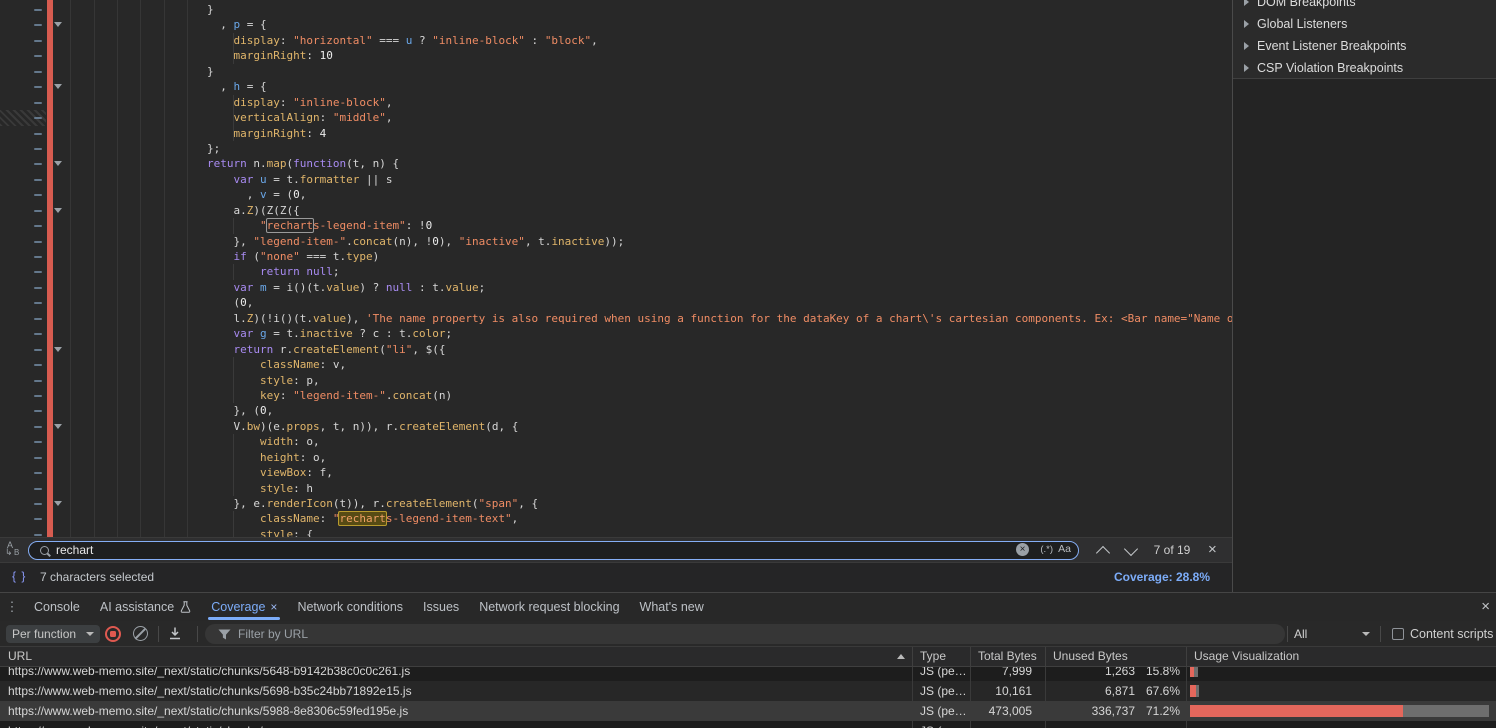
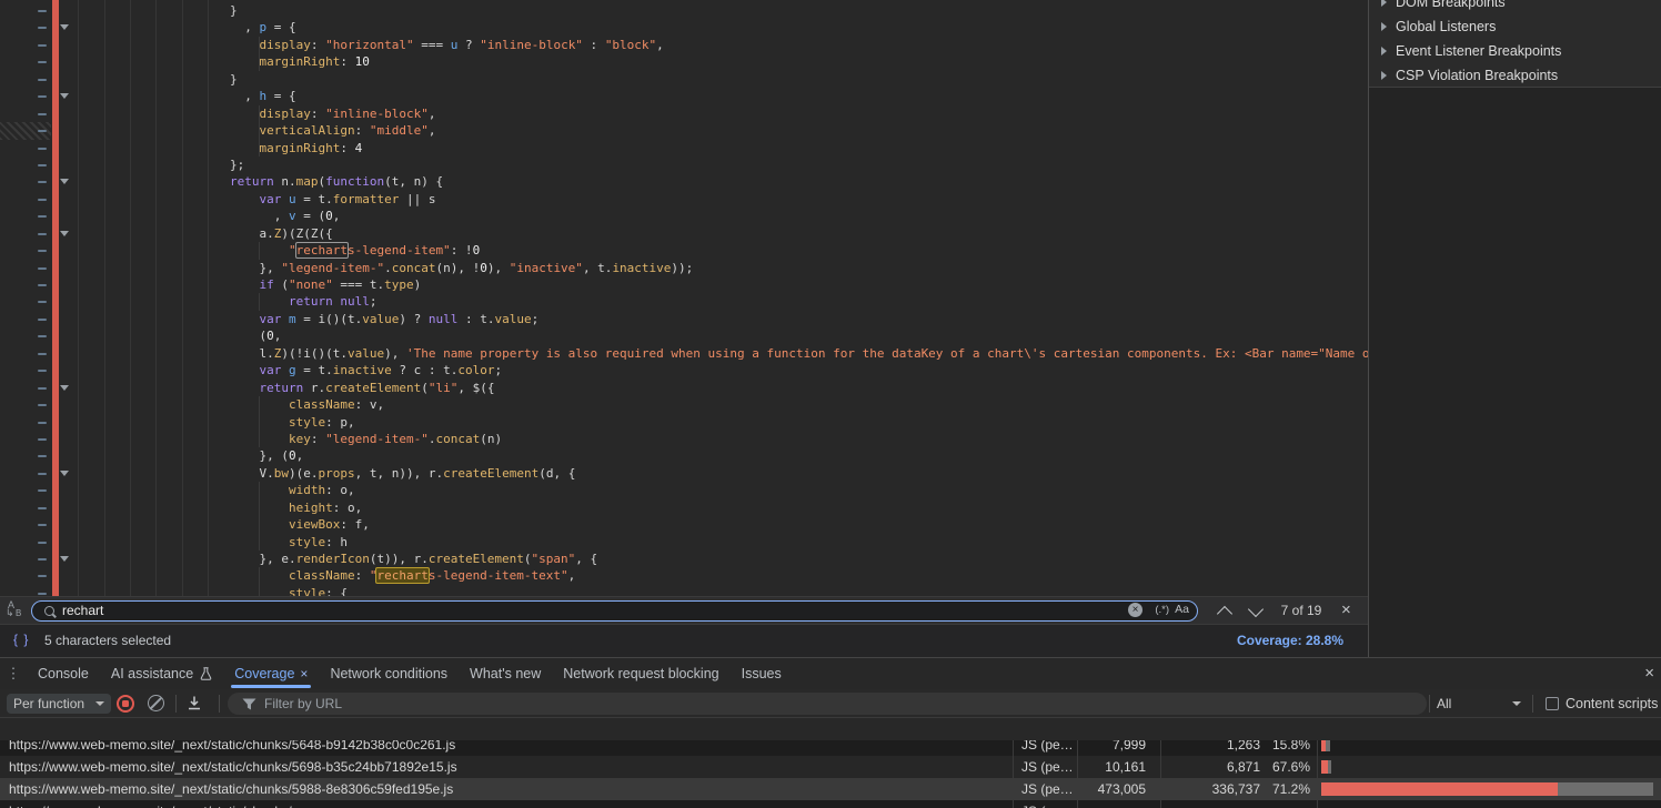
  }
  , p = {
  display: "horizontal" === u ? "inline-block" : "block",
  marginRight: 10
  }
  , h = {
  display: "inline-block",
  verticalAlign: "middle",
  marginRight: 4
  };
  return n.map(function(t, n) {
  var u = t.formatter || s
  , v = (0,
  a.Z)(Z(Z({
  "recharts-legend-item": !0
  }, "legend-item-".concat(n), !0), "inactive", t.inactive));
  if ("none" === t.type)
  return null;
  var m = i()(t.value) ? null : t.value;
  (0,
  l.Z)(!i()(t.value), 'The name property is also required when using a function for the dataKey of a chart\'s cartesian components. Ex: <Bar name="Name o
  var g = t.inactive ? c : t.color;
  return r.createElement("li", $({
  className: v,
  style: p,
  key: "legend-item-".concat(n)
  }, (0,
  V.bw)(e.props, t, n)), r.createElement(d, {
  width: o,
  height: o,
  viewBox: f,
  style: h
  }, e.renderIcon(t)), r.createElement("span", {
  className: "recharts-legend-item-text",
  style: {
  A
  ↳
  B
  rechart
  ×
  (.*)
  Aa
  7 of 19
  ×
  { }
- 7 characters selected
+ 5 characters selected
  Coverage: 28.8%
  DOM Breakpoints
  Global Listeners
  Event Listener Breakpoints
  CSP Violation Breakpoints
  ⋮
  Console
  AI assistance
  Coverage
  ×
  Network conditions
- Issues
+ What's new
  Network request blocking
- What's new
+ Issues
  ×
  Per function
  Filter by URL
  All
  Content scripts
- URL
- Type
- Total Bytes
- Unused Bytes
- Usage Visualization
  https://www.web-memo.site/_next/static/chunks/5648-b9142b38c0c0c261.js
  JS (pe…
  7,999
  1,263
  15.8%
  https://www.web-memo.site/_next/static/chunks/5698-b35c24bb71892e15.js
  JS (pe…
  10,161
  6,871
  67.6%
  https://www.web-memo.site/_next/static/chunks/5988-8e8306c59fed195e.js
  JS (pe…
  473,005
  336,737
  71.2%
